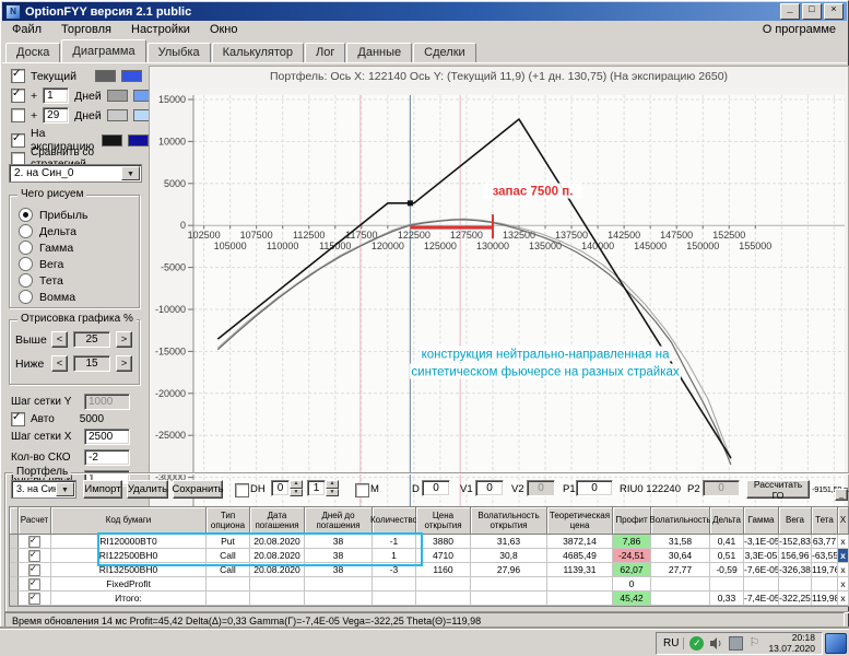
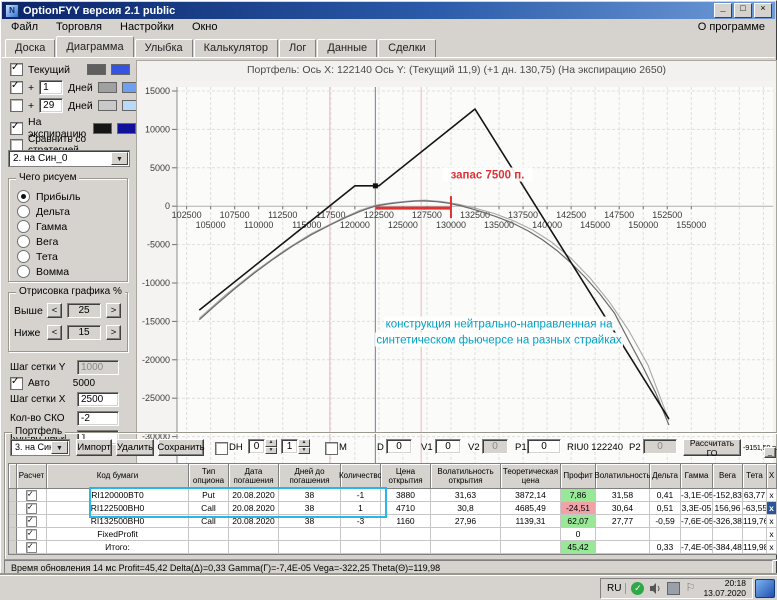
  N
  OptionFYY версия 2.1 public
  _
  □
  ×
  Файл
  Торговля
  Настройки
  Окно
  О программе
  Доска
  Диаграмма
  Улыбка
  Калькулятор
  Лог
  Данные
  Сделки
  Текущий
  +
  1
  Дней
  +
  29
  Дней
  На экспирацию
  2. на Син_0
  Чего рисуем
  Прибыль
  Дельта
  Гамма
  Вега
  Тета
  Вомма
  Отрисовка графика %
  Выше
  <
  25
  >
  Ниже
  <
  15
  >
  Шаг сетки Y
  1000
  Авто
  5000
  Шаг сетки X
  2500
  Кол-во СКО
  -2
  Кол-во дней
  1
  Портфель: Ось X: 122140 Ось Y: (Текущий 11,9) (+1 дн. 130,75) (На экспирацию 2650)
  15000
  10000
  5000
  0
  -5000
  -10000
  -15000
  -20000
  -25000
  -30000
  102500
  107500
  112500
  17500
  122500
  127500
  132500
  137500
  142500
  147500
  152500
  105000
  110000
  115000
  120000
  125000
  130000
  135000
  140000
  145000
  150000
  155000
  запас 7500 п.
  конструкция нейтрально-направленная на
  синтетическом фьючерсе на разных страйках
  Портфель
  Импорт
  Удалить
  Сохранить
  DH
  0
  1
  M
  D
  0
  V1
  0
  V2
  0
  P1
  0
  RIU0 122240
  P2
  0
  Рассчитать ГО
  Расчет
  Код бумаги
  Тип опциона
  Дата погашения
  Дней до погашения
  Количество
  Цена открытия
  Волатильность открытия
  Теоретическая цена
  Профит
  Волатильность
  Дельта
  Гамма
  Вега
  Тета
  X
  RI120000BT0
  Put
  20.08.2020
  38
  -1
  3880
  31,63
  3872,14
  7,86
  31,58
  0,41
  -3,1E-05
  -152,83
  63,77
  x
  RI122500BH0
  Call
  20.08.2020
  38
  1
  4710
  30,8
  4685,49
  -24,51
  30,64
  0,51
  3,3E-05
  156,96
  -63,55
  x
  RI132500BH0
  Call
  20.08.2020
  38
  -3
  1160
  27,96
  1139,31
  62,07
  27,77
  -0,59
  -7,6E-05
  -326,38
  119,76
  x
  FixedProfit
  0
  x
  Итого:
  45,42
  0,33
  -7,4E-05
- -322,25
+ -384,48
  119,98
  x
  Время обновления 14 мс Profit=45,42 Delta(Δ)=0,33 Gamma(Γ)=-7,4E-05 Vega=-322,25 Theta(Θ)=119,98
  RU
  ✓
  ⚐
  20:18
  13.07.2020
